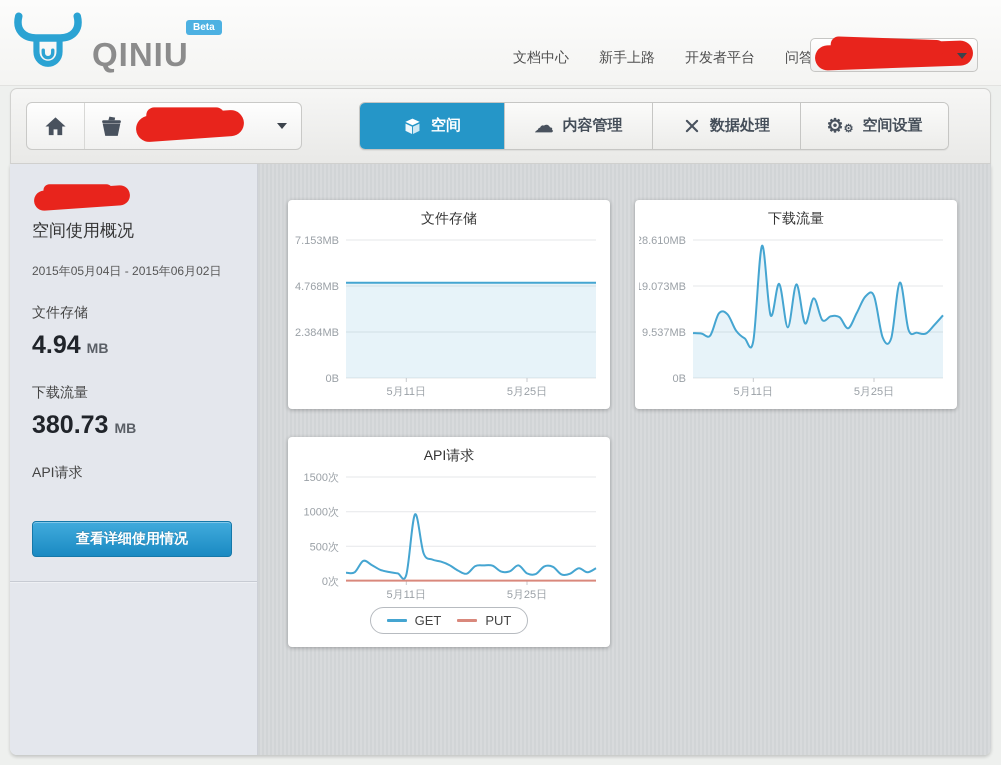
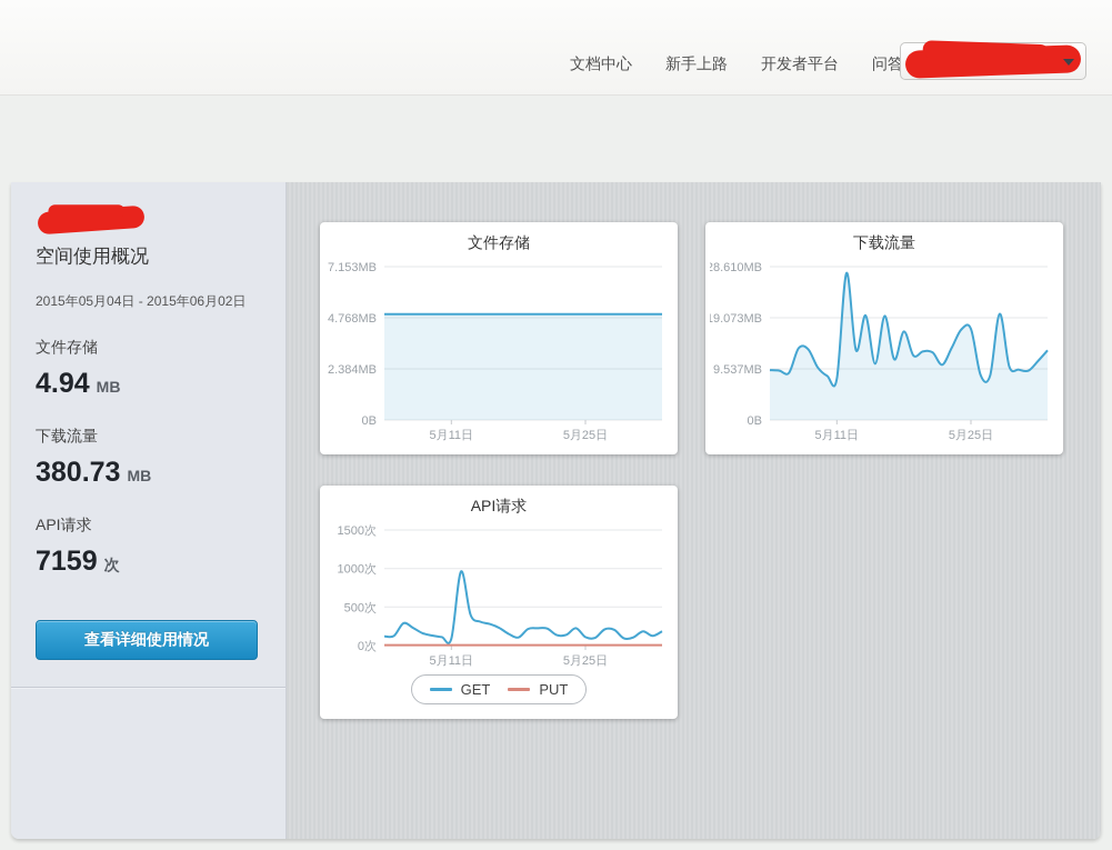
- QINIU
- Beta
  文档中心
  新手上路
  开发者平台
- 空间
- ☁
- 内容管理
- 数据处理
- ⚙⚙
- 空间设置
  空间使用概况
  2015年05月04日 - 2015年06月02日
  文件存储
  4.94 MB
  下载流量
  380.73 MB
  API请求
+ 7159 次
  查看详细使用情况
  文件存储
  0B
  2.384MB
  4.768MB
  7.153MB
  5月11日
  5月25日
  下载流量
  0B
  9.537MB
  19.073MB
  28.610MB
  5月11日
  5月25日
  API请求
  0次
  500次
  1000次
  1500次
  5月11日
  5月25日
  GET
  PUT
